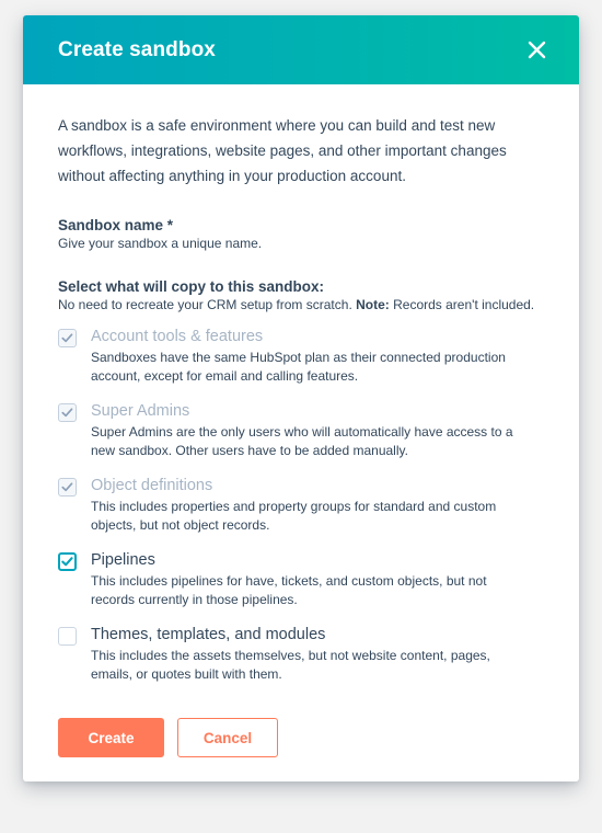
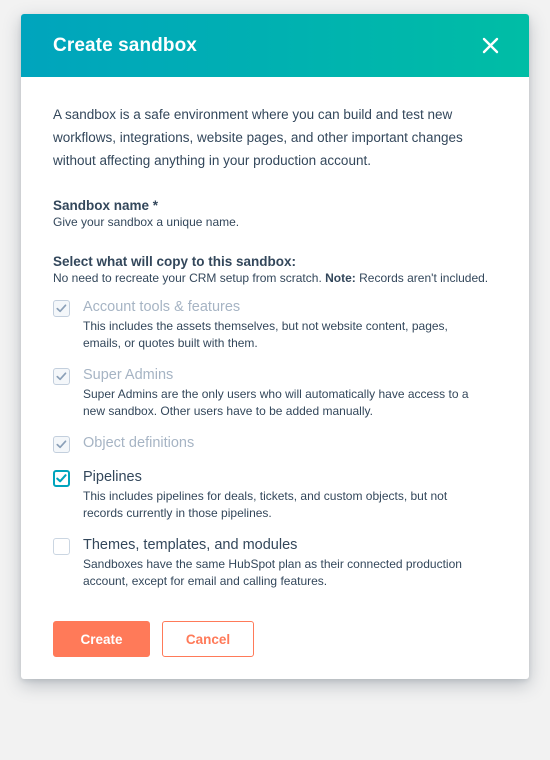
  Create sandbox
  A sandbox is a safe environment where you can build and test new workflows, integrations, website pages, and other important changes without affecting anything in your production account.
  Sandbox name *
  Give your sandbox a unique name.
  Select what will copy to this sandbox:
  No need to recreate your CRM setup from scratch. Note: Records aren't included.
  Account tools & features
- Sandboxes have the same HubSpot plan as their connected production account, except for email and calling features.
+ This includes the assets themselves, but not website content, pages, emails, or quotes built with them.
  Super Admins
  Super Admins are the only users who will automatically have access to a new sandbox. Other users have to be added manually.
  Object definitions
- This includes properties and property groups for standard and custom objects, but not object records.
  Pipelines
- This includes pipelines for have, tickets, and custom objects, but not records currently in those pipelines.
+ This includes pipelines for deals, tickets, and custom objects, but not records currently in those pipelines.
  Themes, templates, and modules
- This includes the assets themselves, but not website content, pages, emails, or quotes built with them.
+ Sandboxes have the same HubSpot plan as their connected production account, except for email and calling features.
  Create
  Cancel
